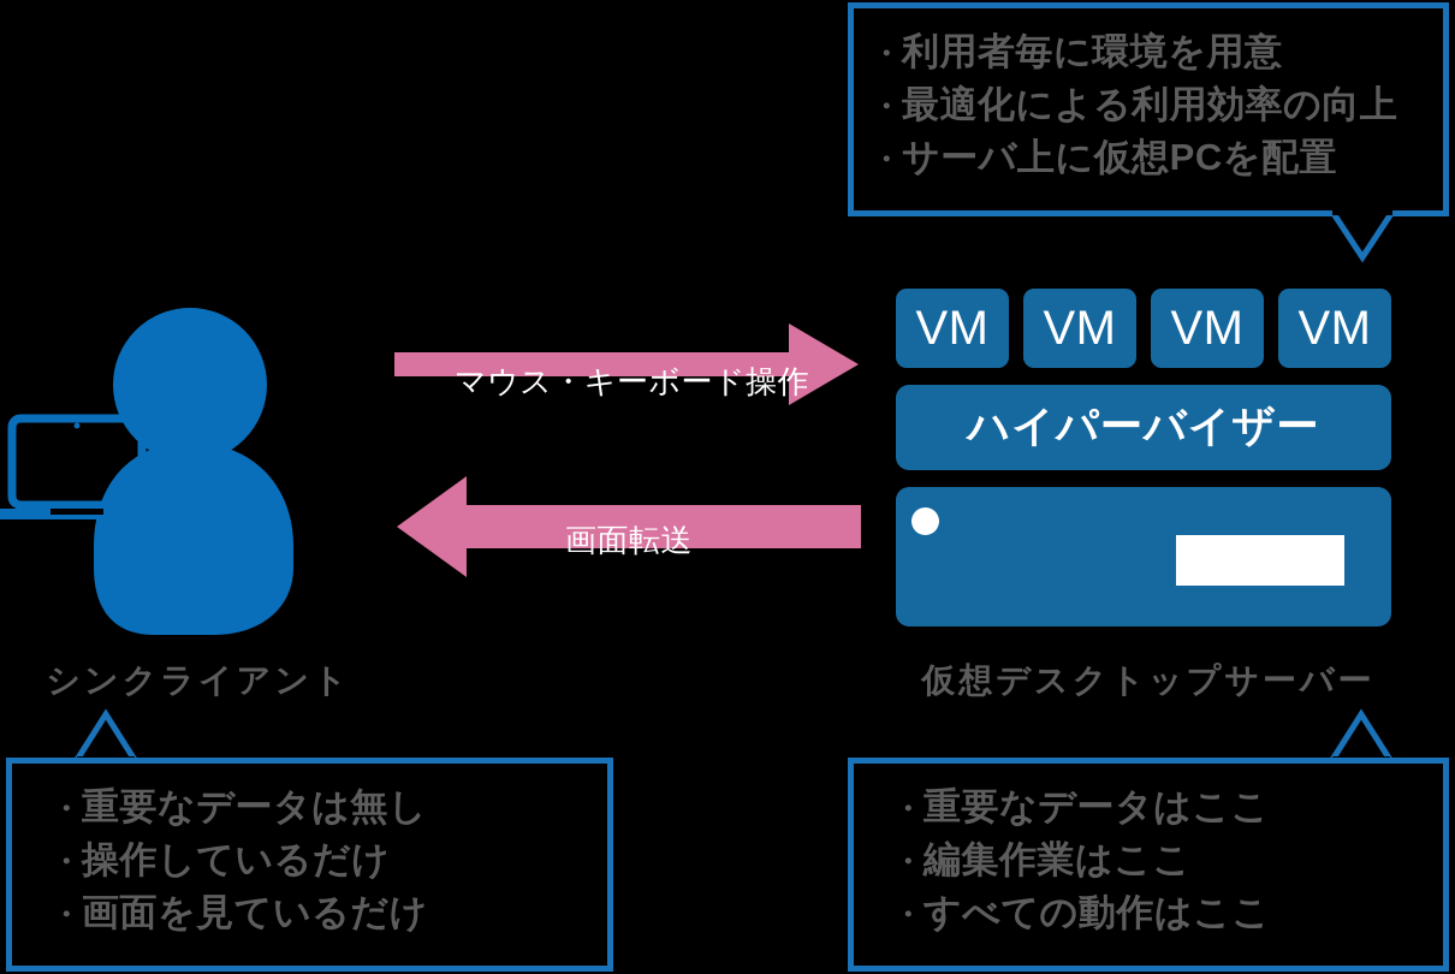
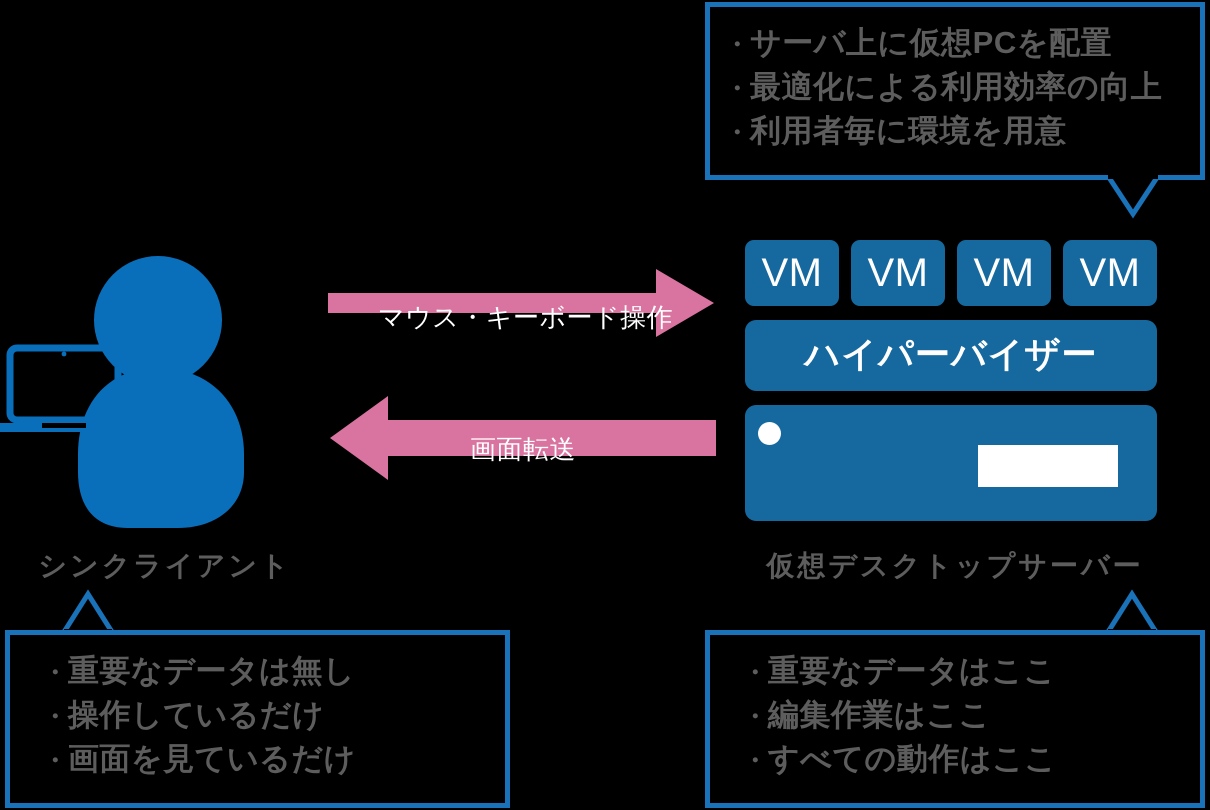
- ・利用者毎に環境を用意
+ ・サーバ上に仮想PCを配置
  ・最適化による利用効率の向上
- ・サーバ上に仮想PCを配置
+ ・利用者毎に環境を用意
  シンクライアント
  マウス・キーボード操作
  画面転送
  VM
  VM
  VM
  VM
  ハイパーバイザー
  仮想デスクトップサーバー
  ・重要なデータは無し
  ・操作しているだけ
  ・画面を見ているだけ
  ・重要なデータはここ
  ・編集作業はここ
  ・すべての動作はここ
